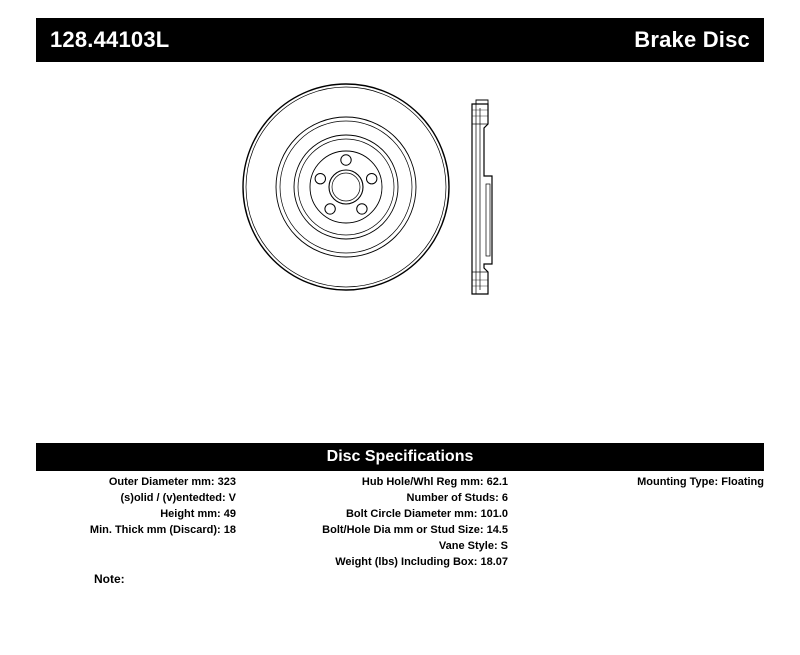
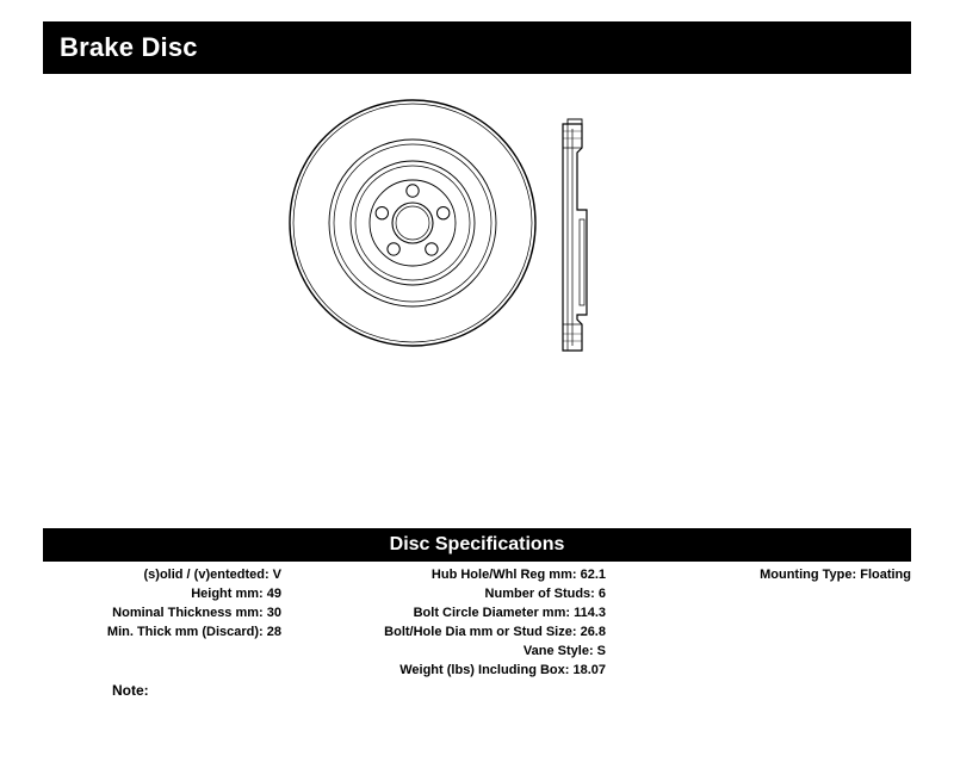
- 128.44103L
  Brake Disc
  Disc Specifications
- Outer Diameter mm: 323
  (s)olid / (v)entedted: V
  Height mm: 49
+ Nominal Thickness mm: 30
- Min. Thick mm (Discard): 18
+ Min. Thick mm (Discard): 28
  Hub Hole/Whl Reg mm: 62.1
  Number of Studs: 6
- Bolt Circle Diameter mm: 101.0
+ Bolt Circle Diameter mm: 114.3
- Bolt/Hole Dia mm or Stud Size: 14.5
+ Bolt/Hole Dia mm or Stud Size: 26.8
  Vane Style: S
  Weight (lbs) Including Box: 18.07
  Mounting Type: Floating
  Note:
